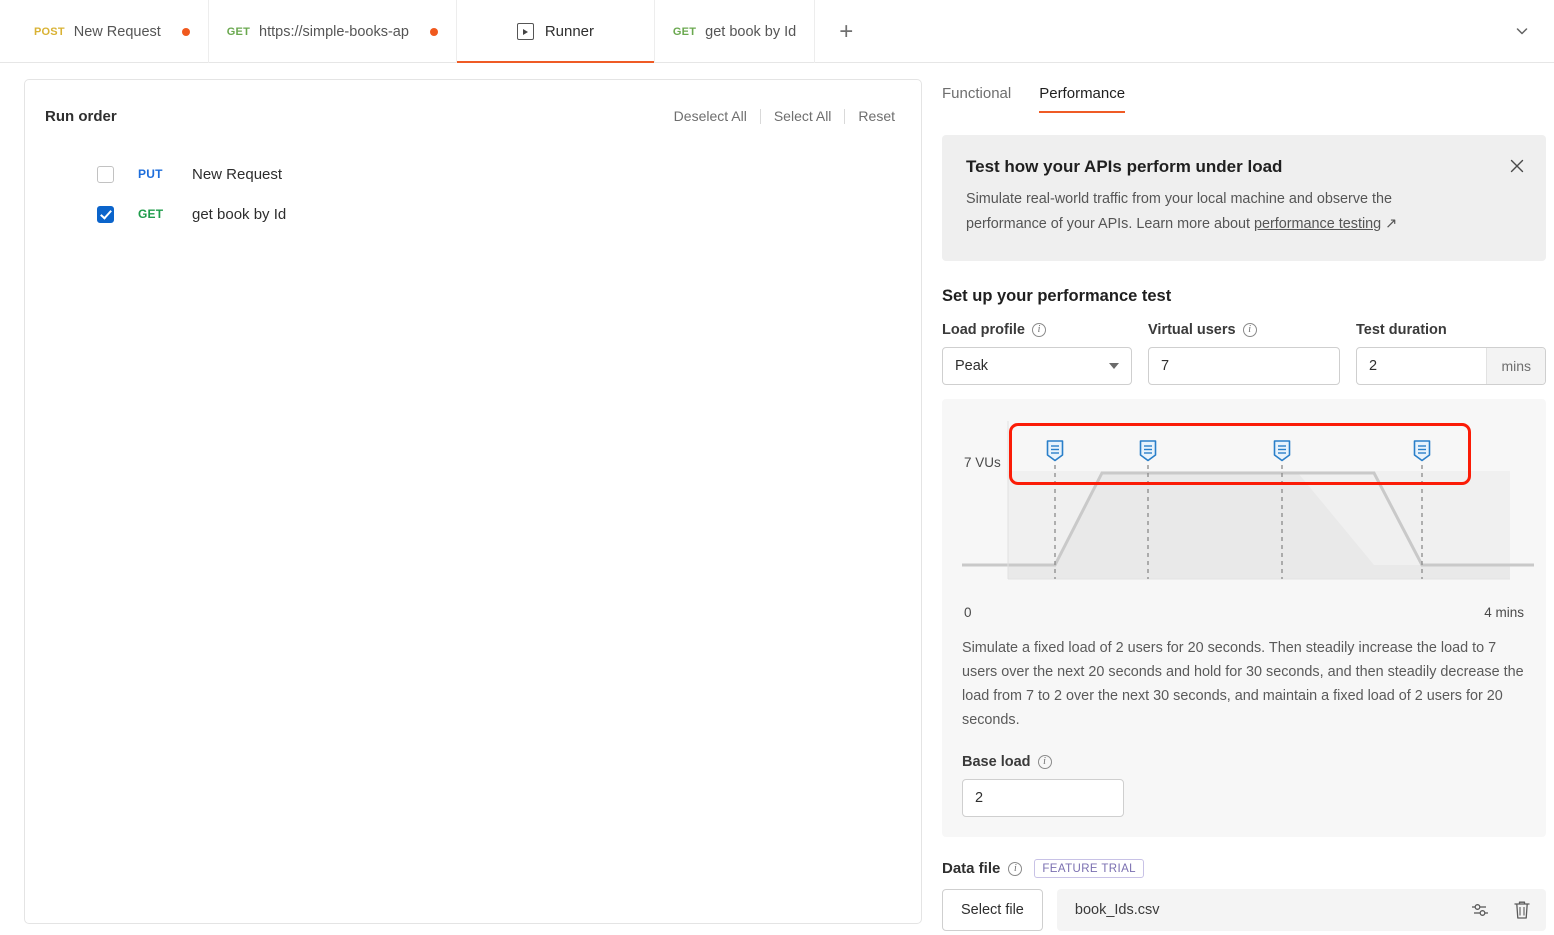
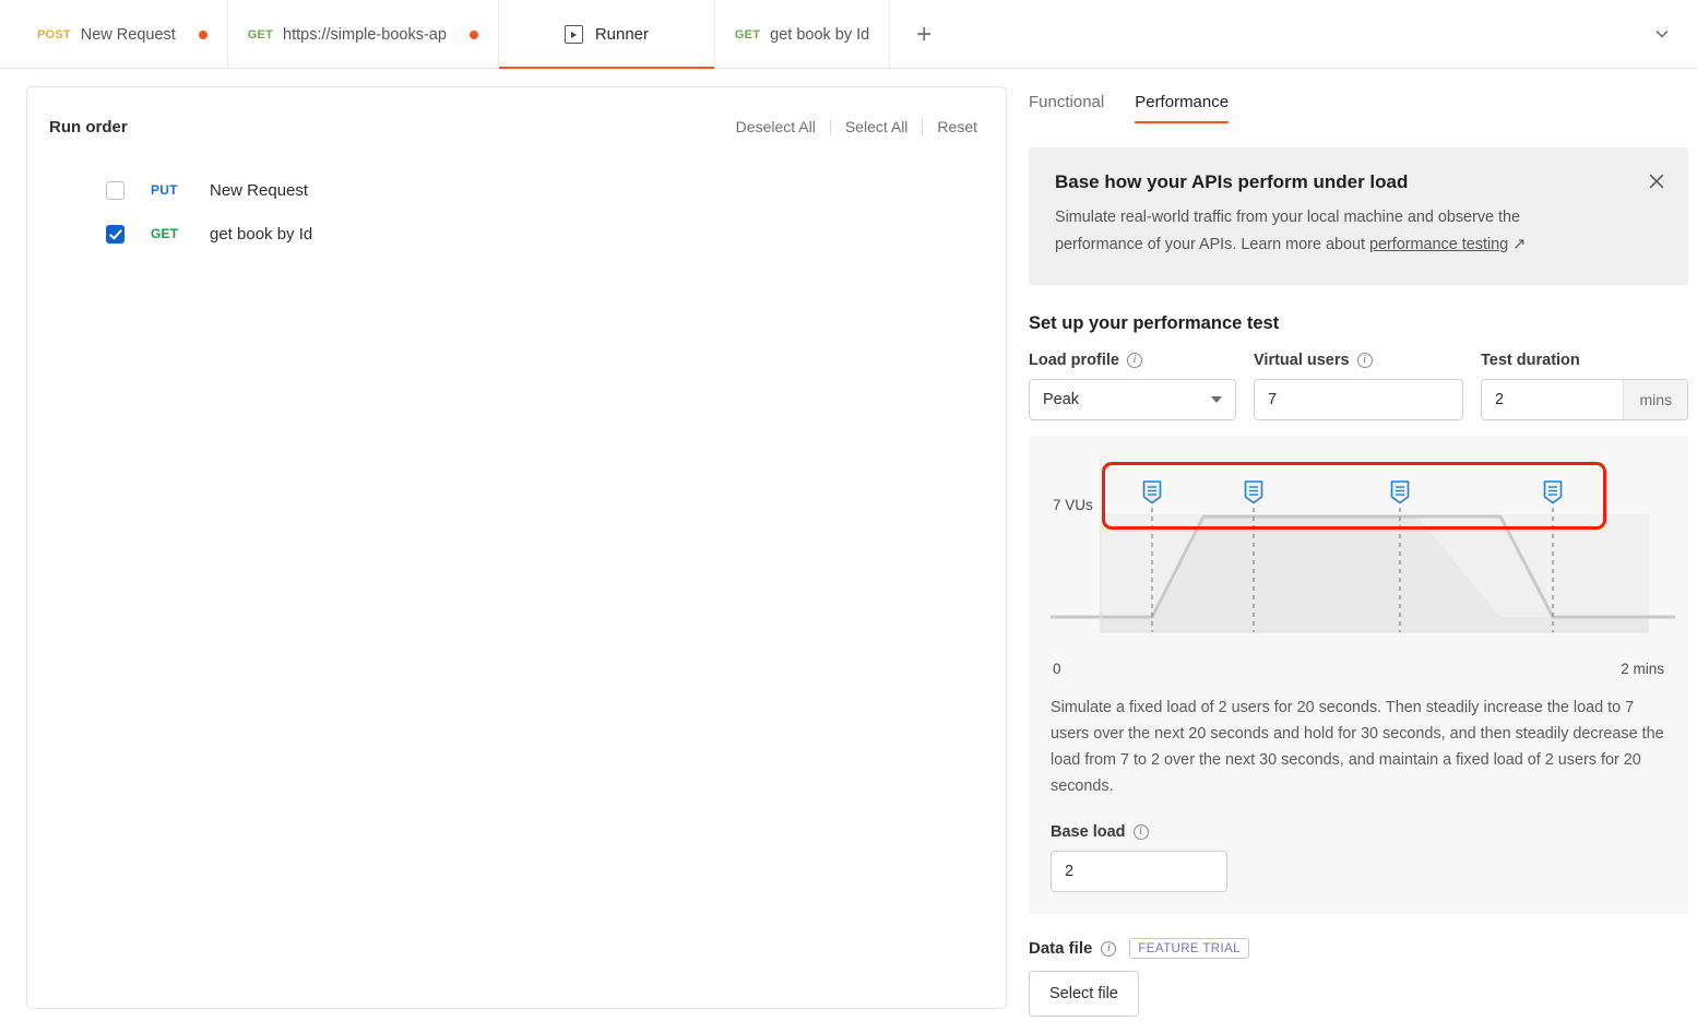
  POST
  New Request
  GET
  https://simple-books-ap
  Runner
  GET
  get book by Id
  +
  Run order
  Deselect All
  Select All
  Reset
  PUT
  New Request
  GET
  get book by Id
  Functional
  Performance
- Test how your APIs perform under load
+ Base how your APIs perform under load
  Simulate real-world traffic from your local machine and observe the performance of your APIs. Learn more about performance testing ↗
  Set up your performance test
  Load profile
  i
  Peak
  Virtual users
  i
  7
  Test duration
  2
  mins
  7 VUs
  0
- 4 mins
+ 2 mins
  Simulate a fixed load of 2 users for 20 seconds. Then steadily increase the load to 7 users over the next 20 seconds and hold for 30 seconds, and then steadily decrease the load from 7 to 2 over the next 30 seconds, and maintain a fixed load of 2 users for 20 seconds.
  Base load
  i
  2
  Data file
  i
  FEATURE TRIAL
  Select file
- book_Ids.csv
